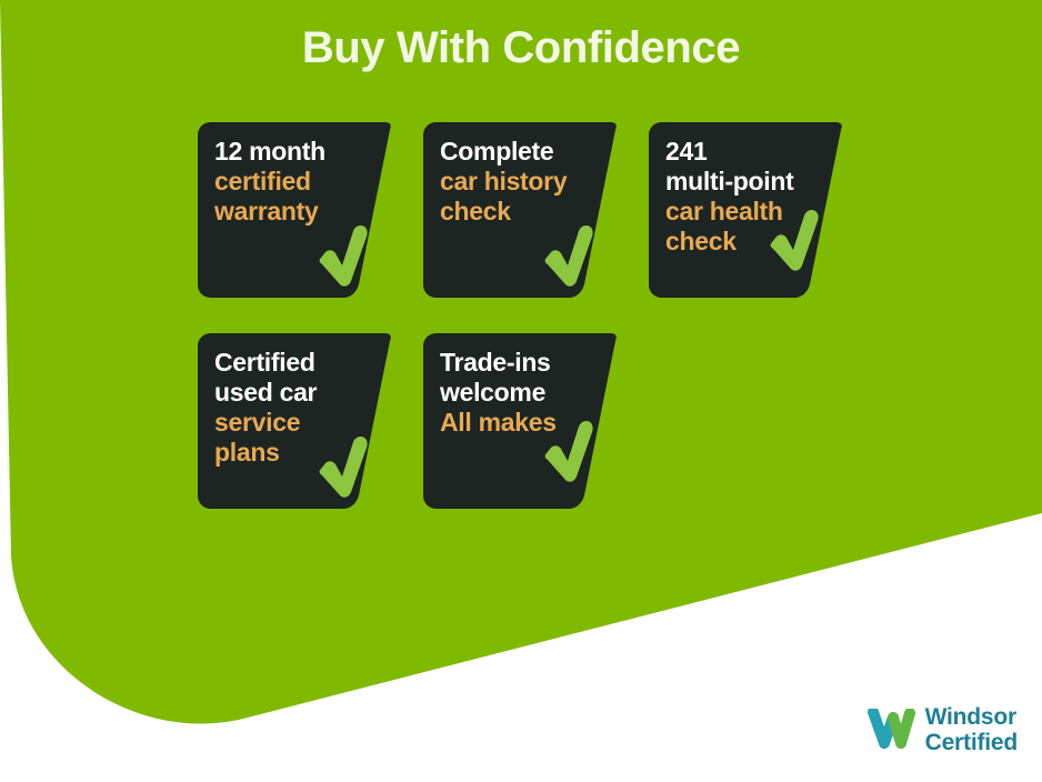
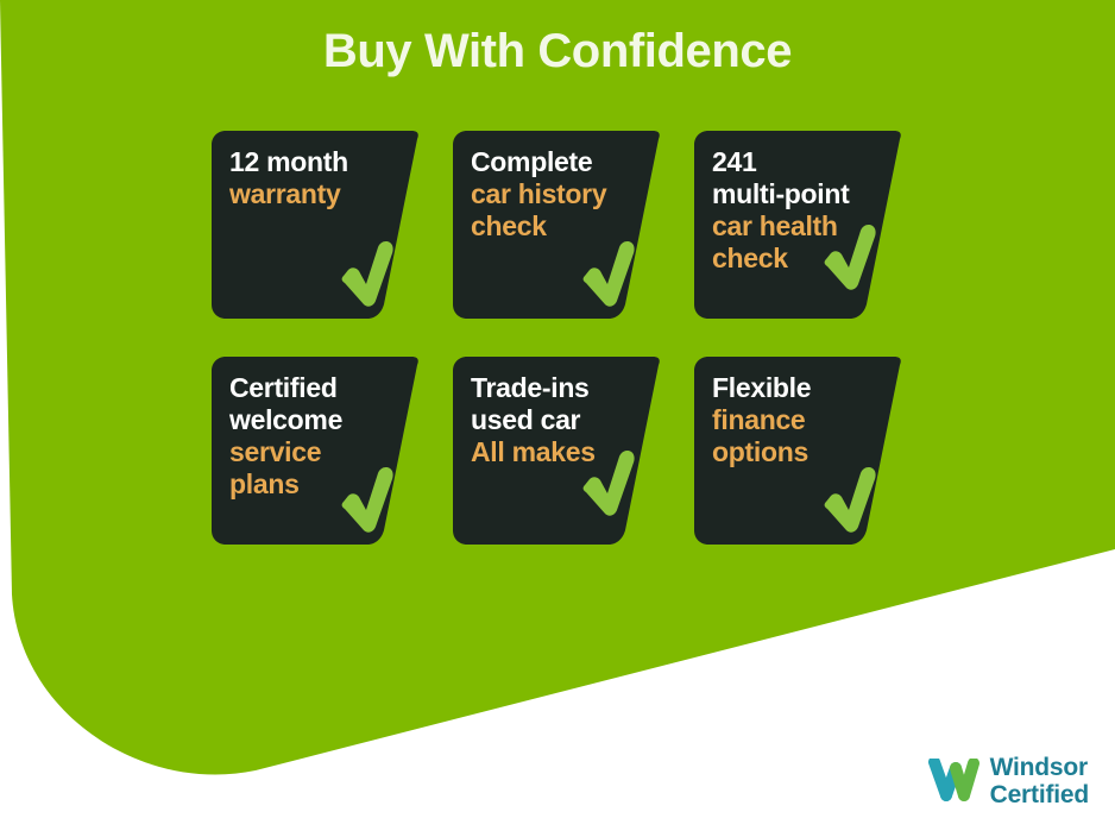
  Buy With Confidence
  12 month
- certified
  warranty
  Complete
  car history
  check
  241
  multi-point
  car health
  check
  Certified
- used car
+ welcome
  service
  plans
  Trade-ins
- welcome
+ used car
  All makes
+ Flexible
+ finance
+ options
  Windsor
  Certified
